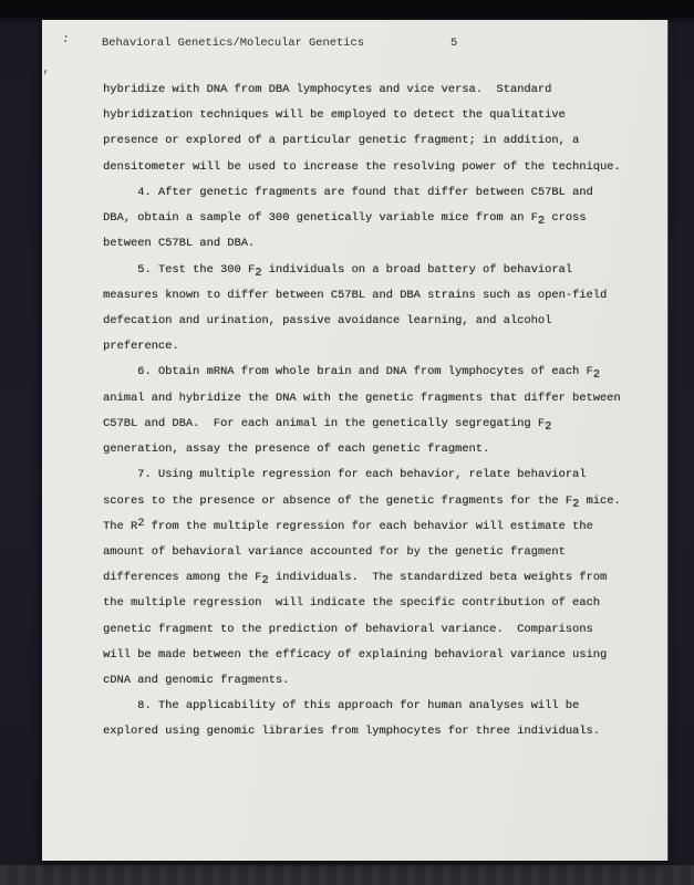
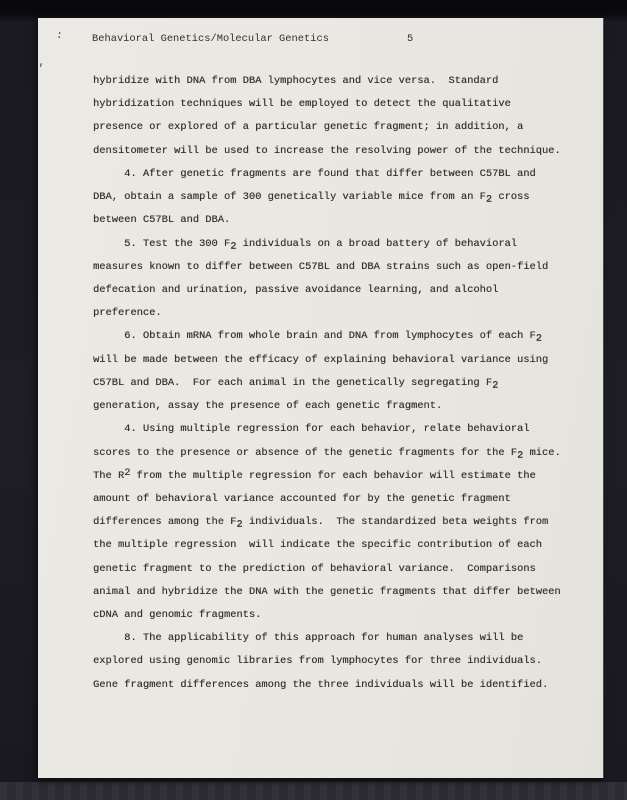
  Behavioral Genetics/Molecular Genetics
  5
  hybridize with DNA from DBA lymphocytes and vice versa. Standard
  hybridization techniques will be employed to detect the qualitative
  presence or explored of a particular genetic fragment; in addition, a
  densitometer will be used to increase the resolving power of the technique.
  4. After genetic fragments are found that differ between C57BL and
  DBA, obtain a sample of 300 genetically variable mice from an F2 cross
  between C57BL and DBA.
  5. Test the 300 F2 individuals on a broad battery of behavioral
  measures known to differ between C57BL and DBA strains such as open-field
  defecation and urination, passive avoidance learning, and alcohol
  preference.
  6. Obtain mRNA from whole brain and DNA from lymphocytes of each F2
- animal and hybridize the DNA with the genetic fragments that differ between
+ will be made between the efficacy of explaining behavioral variance using
  C57BL and DBA. For each animal in the genetically segregating F2
  generation, assay the presence of each genetic fragment.
- 7. Using multiple regression for each behavior, relate behavioral
+ 4. Using multiple regression for each behavior, relate behavioral
  scores to the presence or absence of the genetic fragments for the F2 mice.
  The R2 from the multiple regression for each behavior will estimate the
  amount of behavioral variance accounted for by the genetic fragment
  differences among the F2 individuals. The standardized beta weights from
  the multiple regression will indicate the specific contribution of each
  genetic fragment to the prediction of behavioral variance. Comparisons
- will be made between the efficacy of explaining behavioral variance using
+ animal and hybridize the DNA with the genetic fragments that differ between
  cDNA and genomic fragments.
  8. The applicability of this approach for human analyses will be
  explored using genomic libraries from lymphocytes for three individuals.
+ Gene fragment differences among the three individuals will be identified.
